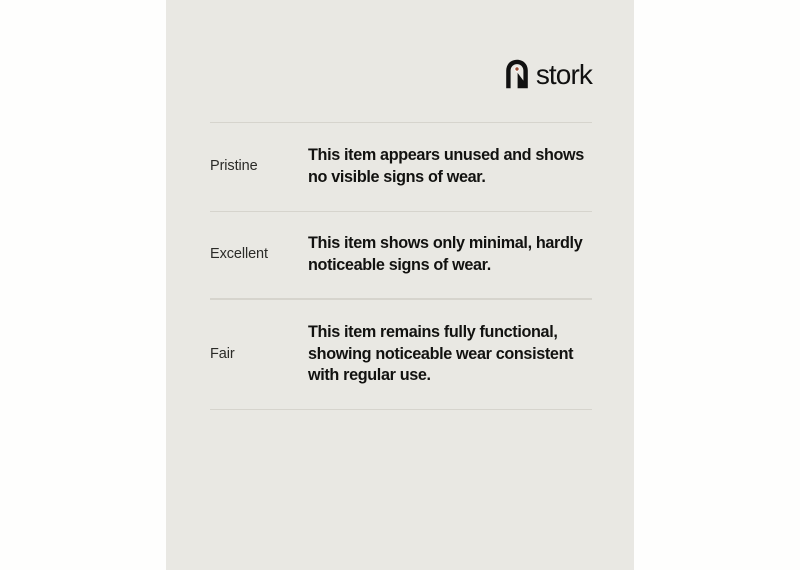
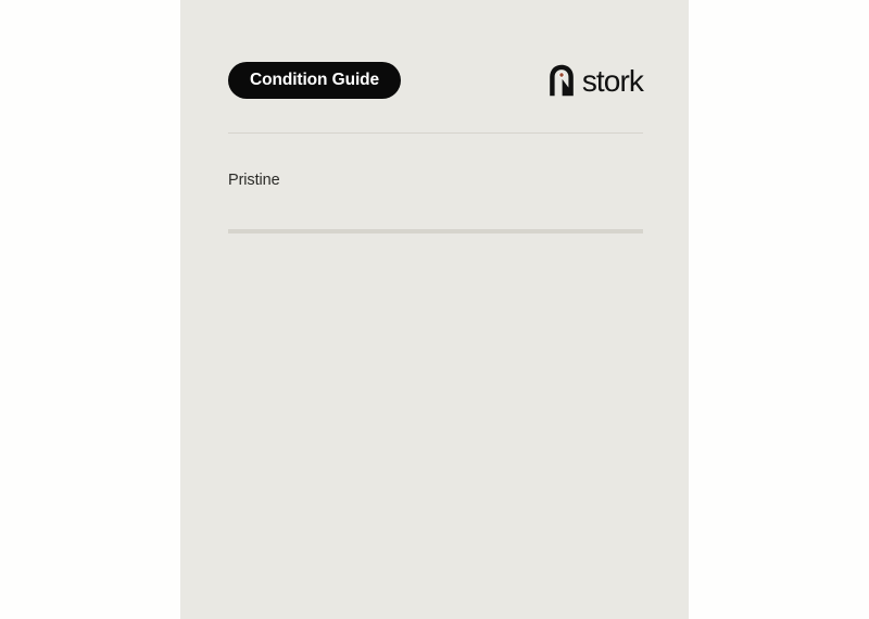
+ Condition Guide
  stork
  Pristine
- This item appears unused and shows no visible signs of wear.
- Excellent
- This item shows only minimal, hardly noticeable signs of wear.
- Fair
- This item remains fully functional, showing noticeable wear consistent with regular use.
